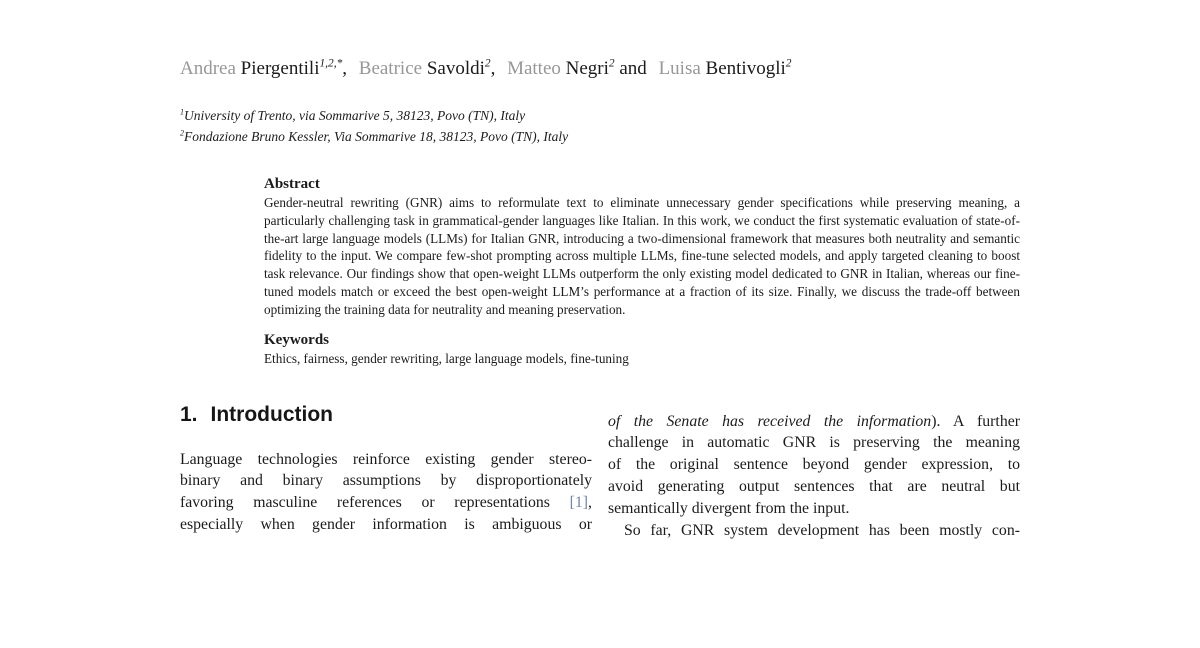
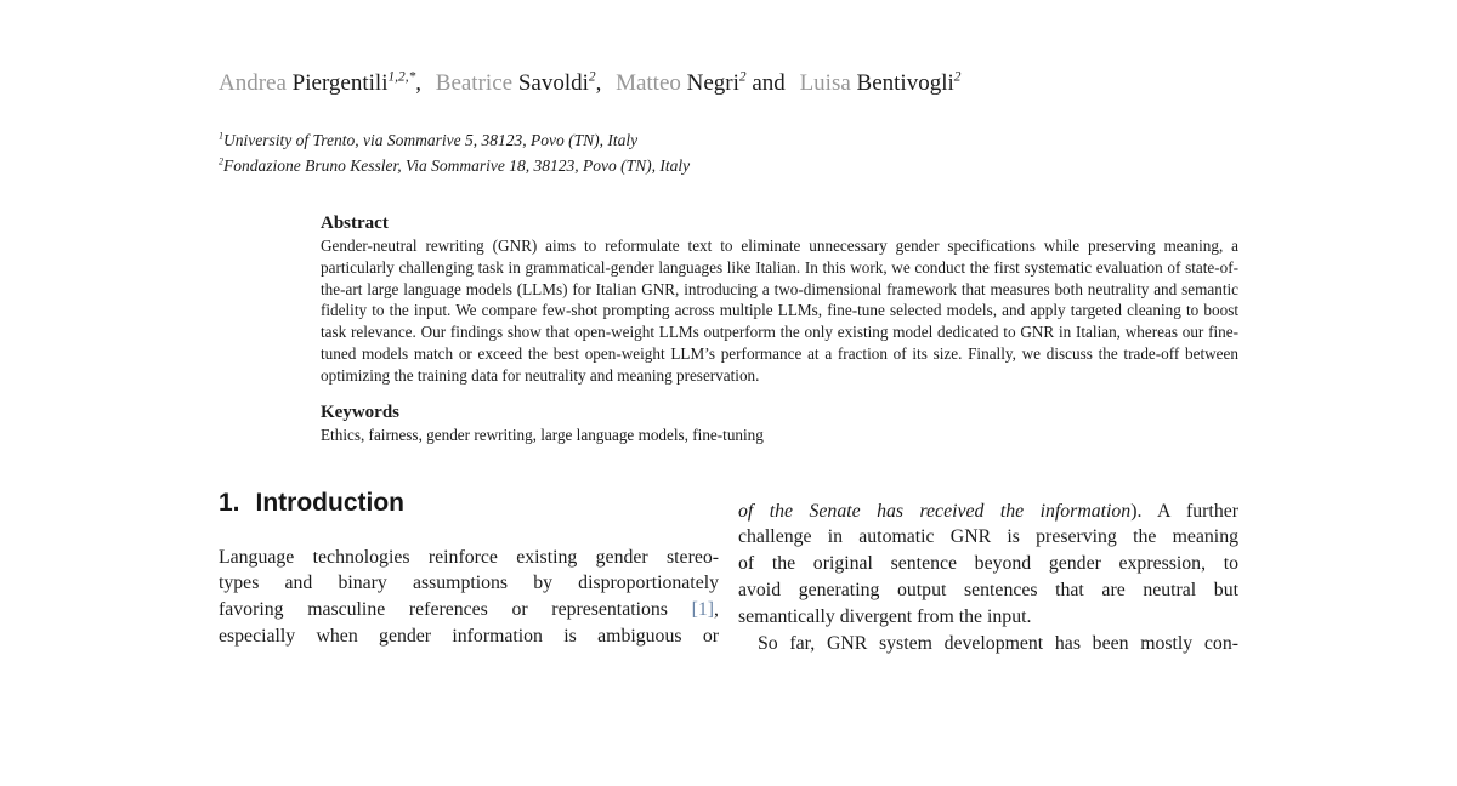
  Andrea Piergentili1,2,*, Beatrice Savoldi2, Matteo Negri2 and Luisa Bentivogli2
  1University of Trento, via Sommarive 5, 38123, Povo (TN), Italy
  2Fondazione Bruno Kessler, Via Sommarive 18, 38123, Povo (TN), Italy
  Abstract
  Gender-neutral rewriting (GNR) aims to reformulate text to eliminate unnecessary gender specifications while preserving meaning, a particularly challenging task in grammatical-gender languages like Italian. In this work, we conduct the first systematic evaluation of state-of-the-art large language models (LLMs) for Italian GNR, introducing a two-dimensional framework that measures both neutrality and semantic fidelity to the input. We compare few-shot prompting across multiple LLMs, fine-tune selected models, and apply targeted cleaning to boost task relevance. Our findings show that open-weight LLMs outperform the only existing model dedicated to GNR in Italian, whereas our fine-tuned models match or exceed the best open-weight LLM’s performance at a fraction of its size. Finally, we discuss the trade-off between optimizing the training data for neutrality and meaning preservation.
  Keywords
  Ethics, fairness, gender rewriting, large language models, fine-tuning
  1. Introduction
  Language technologies reinforce existing gender stereo-
- binary and binary assumptions by disproportionately
+ types and binary assumptions by disproportionately
  favoring masculine references or representations [1],
  especially when gender information is ambiguous or
  of the Senate has received the information). A further
  challenge in automatic GNR is preserving the meaning
  of the original sentence beyond gender expression, to
  avoid generating output sentences that are neutral but
  semantically divergent from the input.
  So far, GNR system development has been mostly con-
